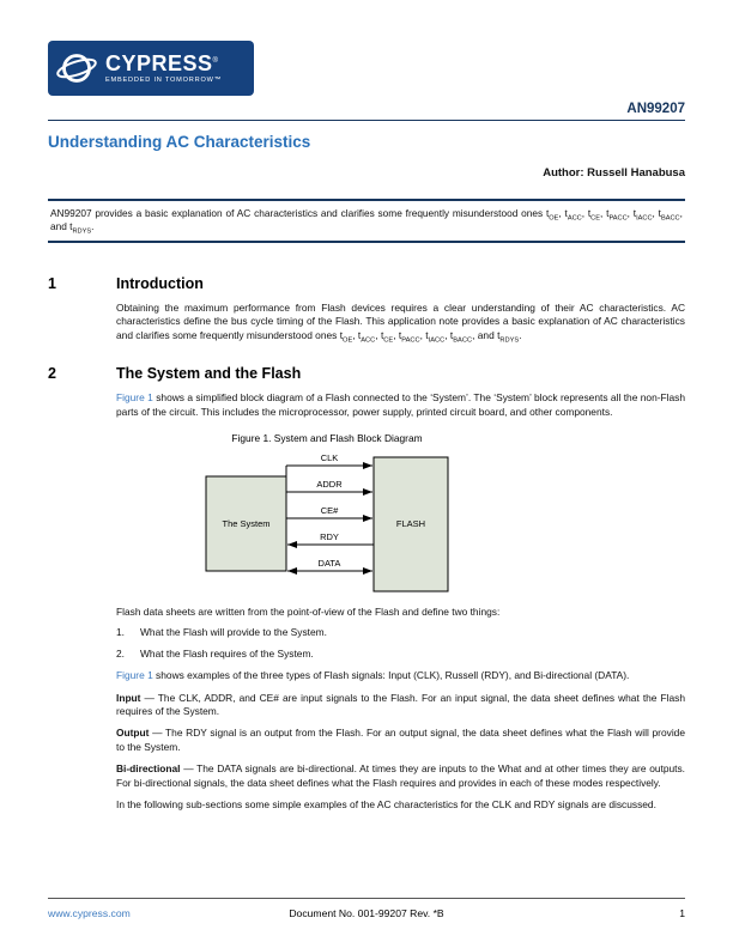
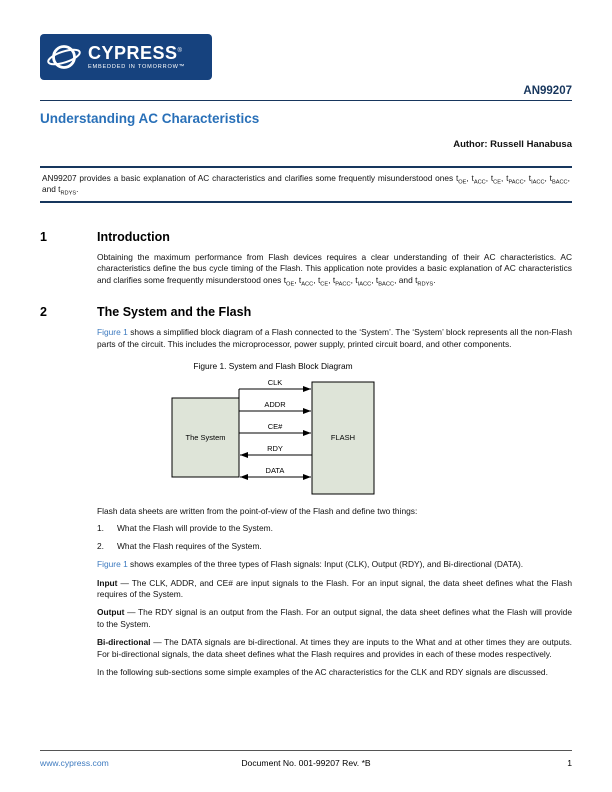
  CYPRESS
  AN99207
  Understanding AC Characteristics
  Author: Russell Hanabusa
  AN99207 provides a basic explanation of AC characteristics and clarifies some frequently misunderstood ones t , t , t , t , t , t , and t .
  1
  Introduction
  Obtaining the maximum performance from Flash devices requires a clear understanding of their AC characteristics. AC characteristics define the bus cycle timing of the Flash. This application note provides a basic explanation of AC characteristics and clarifies some frequently misunderstood ones t , t , t , t , t , t , and t .
  2
  The System and the Flash
  Figure 1 shows a simplified block diagram of a Flash connected to the ‘System’. The ‘System’ block represents all the non-Flash parts of the circuit. This includes the microprocessor, power supply, printed circuit board, and other components.
  Figure 1. System and Flash Block Diagram
  The System
  FLASH
  CLK
  ADDR
  CE#
  RDY
  DATA
  Flash data sheets are written from the point-of-view of the Flash and define two things:
  1.
  What the Flash will provide to the System.
  2.
  What the Flash requires of the System.
- Figure 1 shows examples of the three types of Flash signals: Input (CLK), Russell (RDY), and Bi-directional (DATA).
+ Figure 1 shows examples of the three types of Flash signals: Input (CLK), Output (RDY), and Bi-directional (DATA).
  Input — The CLK, ADDR, and CE# are input signals to the Flash. For an input signal, the data sheet defines what the Flash requires of the System.
  Output — The RDY signal is an output from the Flash. For an output signal, the data sheet defines what the Flash will provide to the System.
  Bi-directional — The DATA signals are bi-directional. At times they are inputs to the What and at other times they are outputs. For bi-directional signals, the data sheet defines what the Flash requires and provides in each of these modes respectively.
  In the following sub-sections some simple examples of the AC characteristics for the CLK and RDY signals are discussed.
  www.cypress.com
  Document No. 001-99207 Rev. *B
  1
